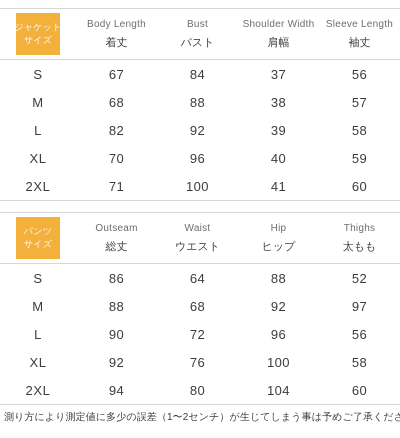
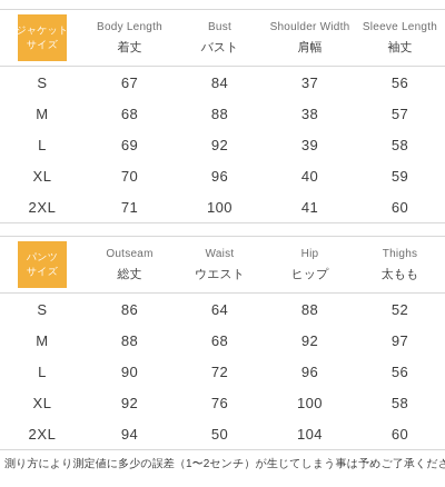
  ジャケット サイズ	Body Length 着丈	Bust バスト	Shoulder Width 肩幅	Sleeve Length 袖丈
  S	67	84	37	56
  M	68	88	38	57
- L	82	92	39	58
+ L	69	92	39	58
  XL	70	96	40	59
  2XL	71	100	41	60
  パンツ サイズ	Outseam 総丈	Waist ウエスト	Hip ヒップ	Thighs 太もも
  S	86	64	88	52
  M	88	68	92	97
  L	90	72	96	56
  XL	92	76	100	58
- 2XL	94	80	104	60
+ 2XL	94	50	104	60
  測り方により測定値に多少の誤差（1〜2センチ）が生じてしまう事は予めご了承くださ
